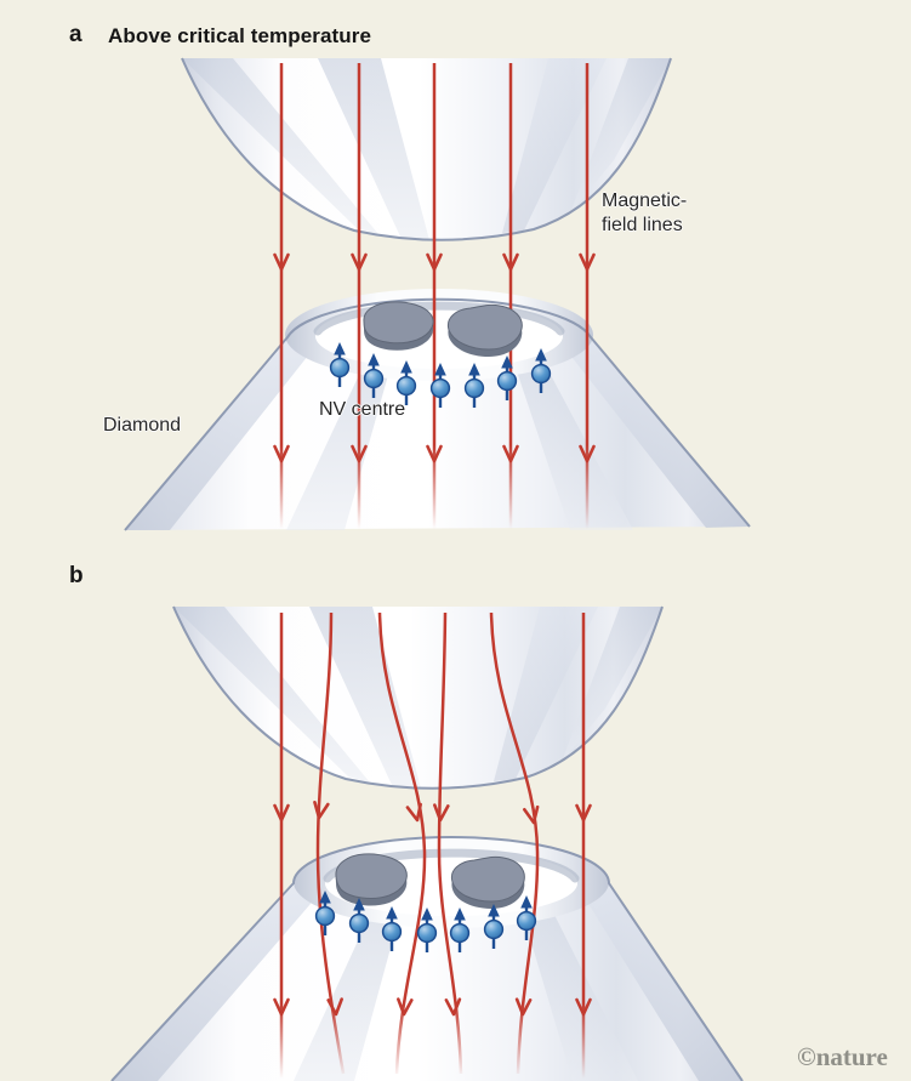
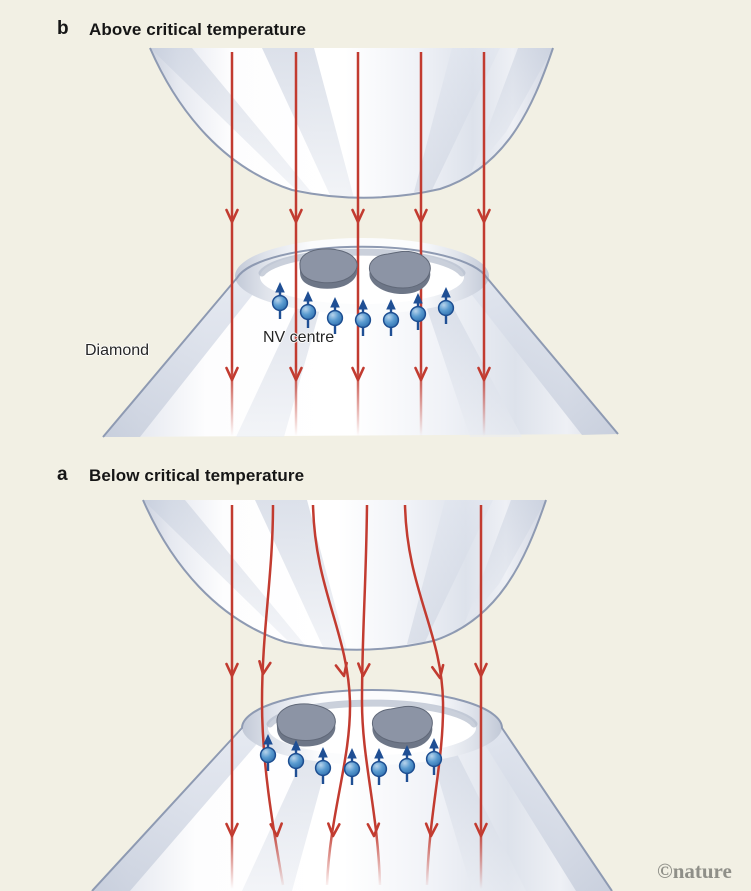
- a
+ b
  Above critical temperature
- Magnetic-field lines
  NV centre
  Diamond
- b
+ a
+ Below critical temperature
  ©nature
